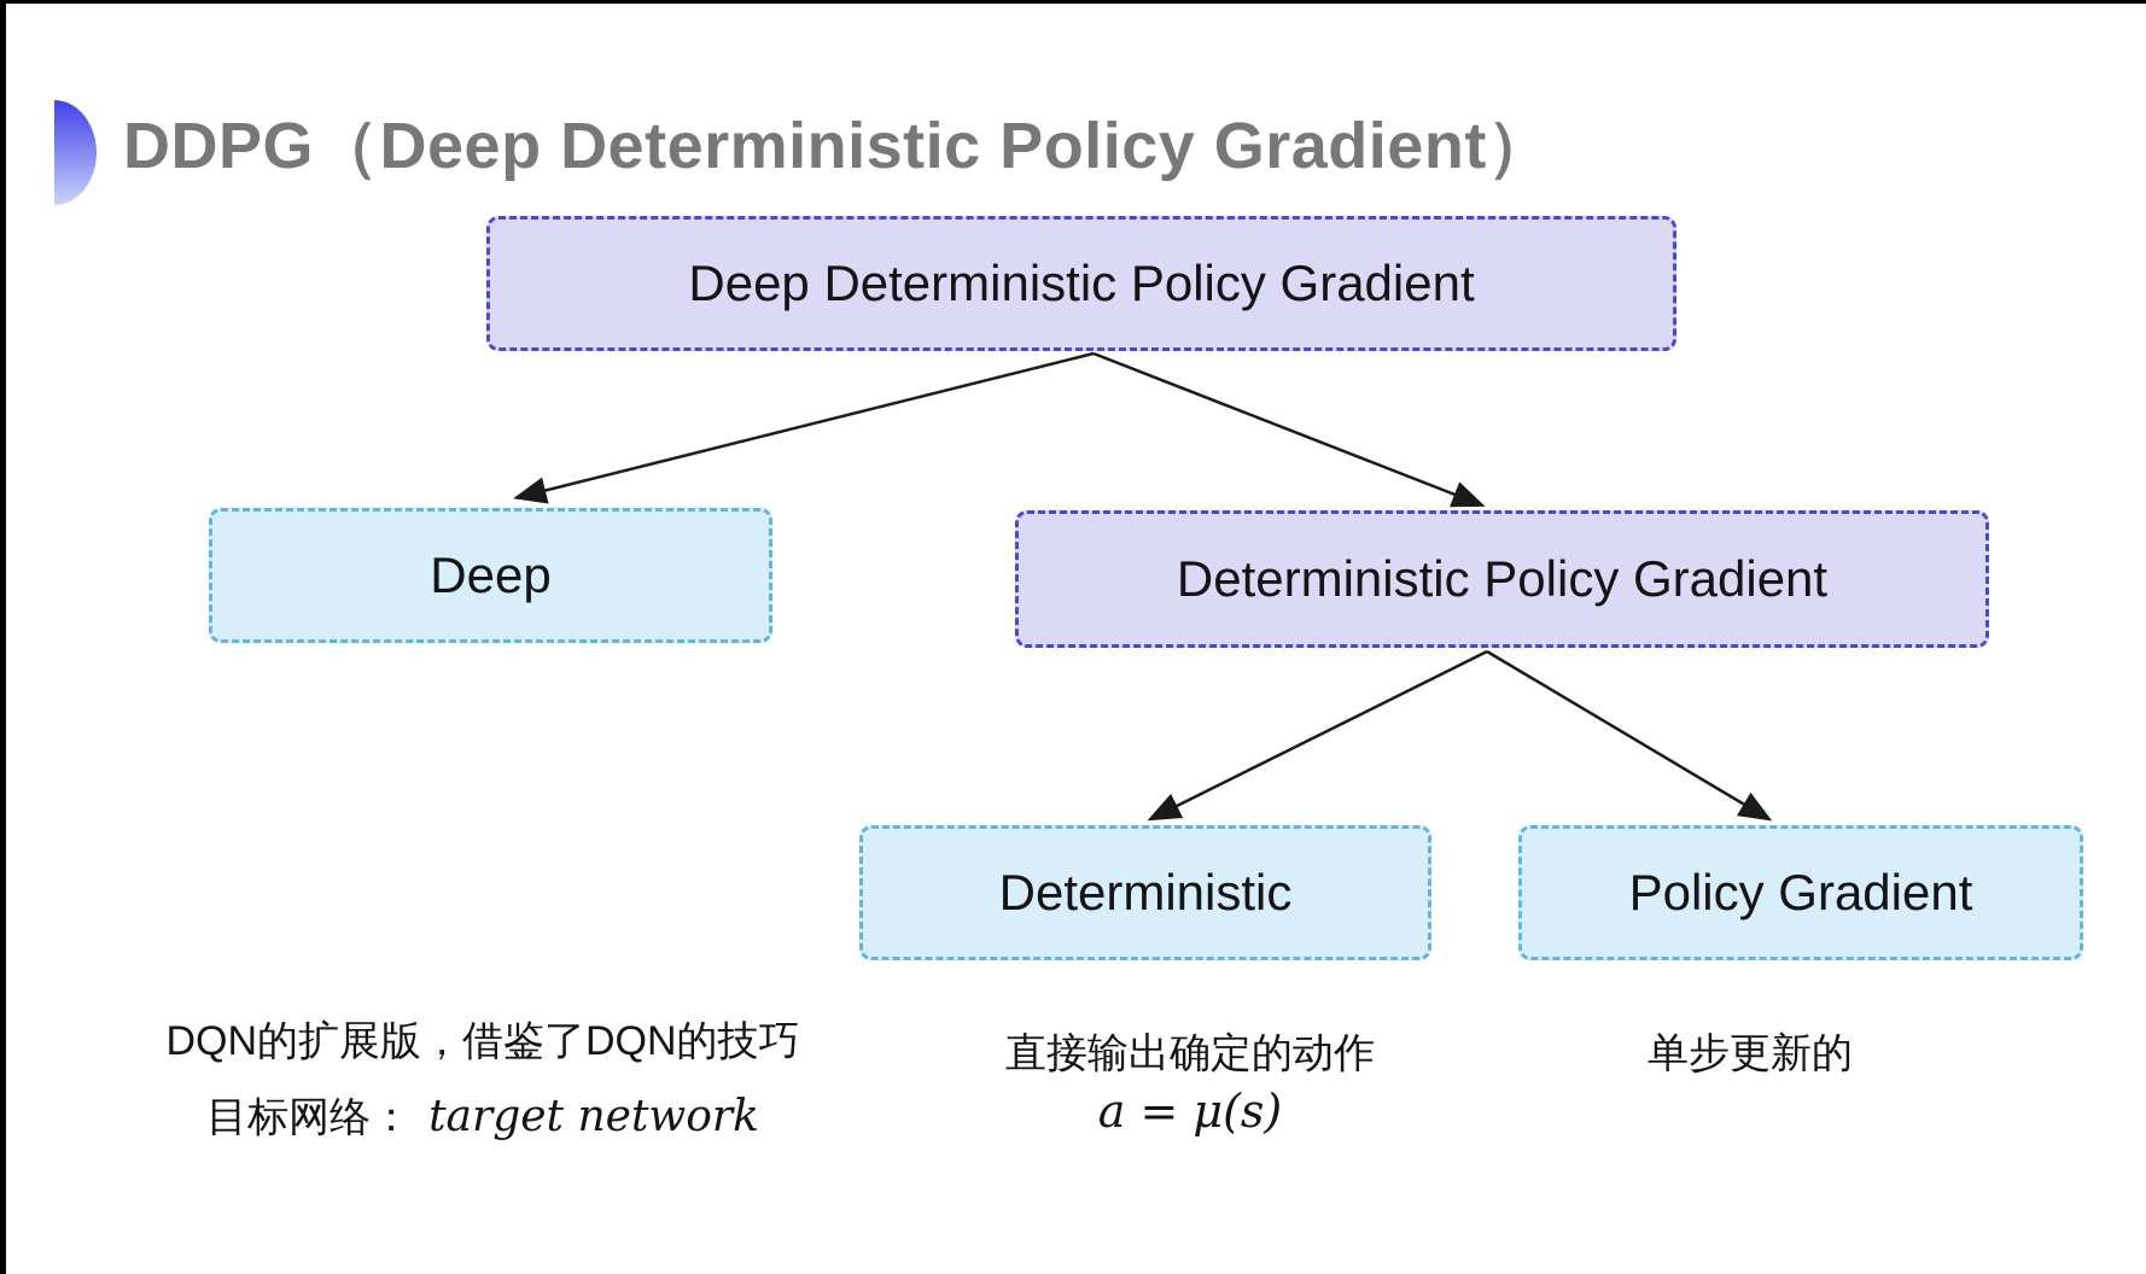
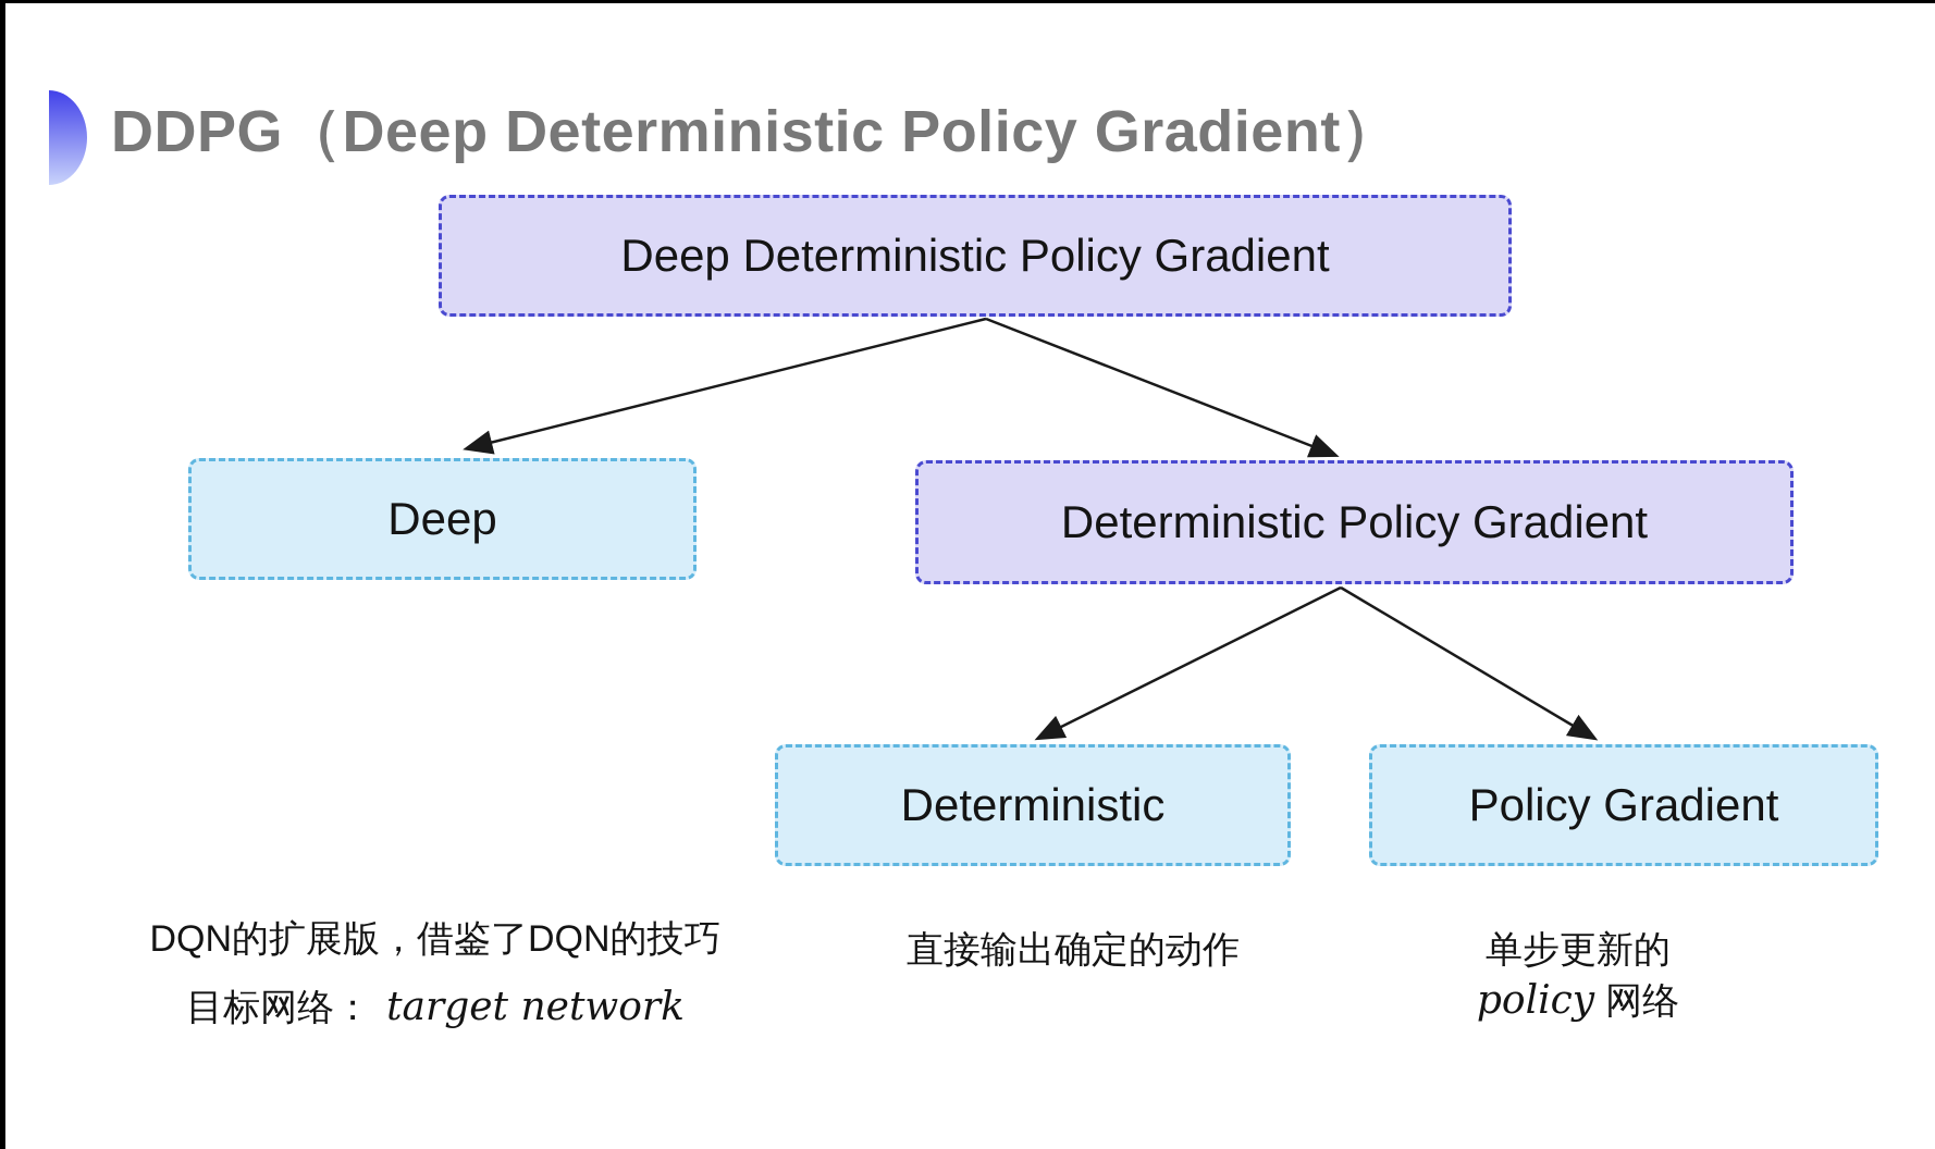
  DDPG（Deep Deterministic Policy Gradient）
  Deep Deterministic Policy Gradient
  Deep
  Deterministic Policy Gradient
  Deterministic
  Policy Gradient
  DQN的扩展版，借鉴了DQN的技巧
  目标网络： target network
  直接输出确定的动作
- a = μ(s)
  单步更新的
+ policy 网络
